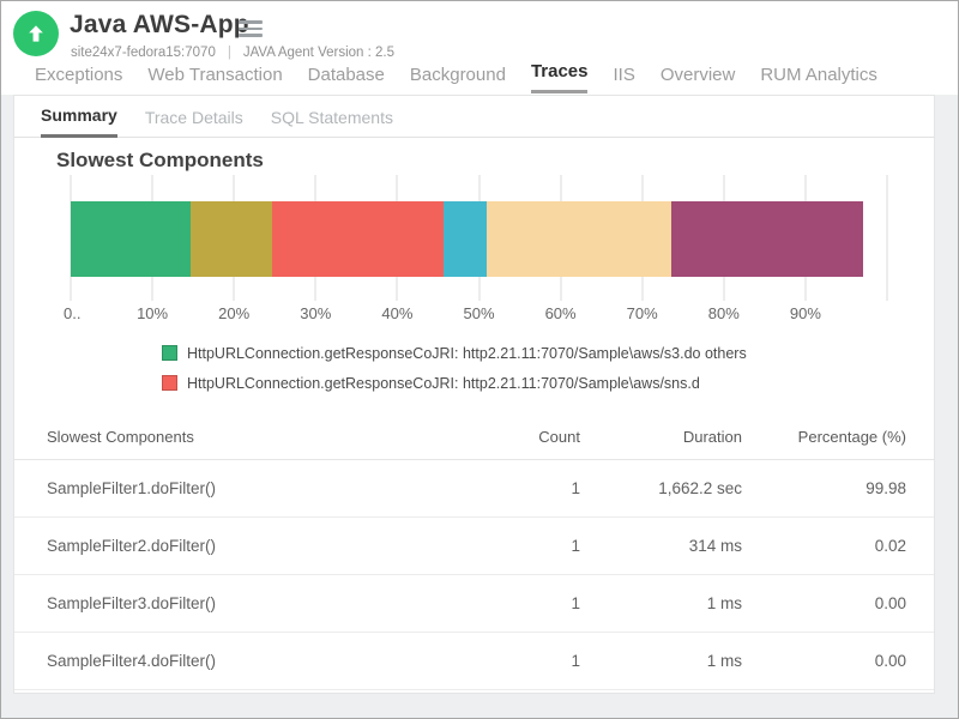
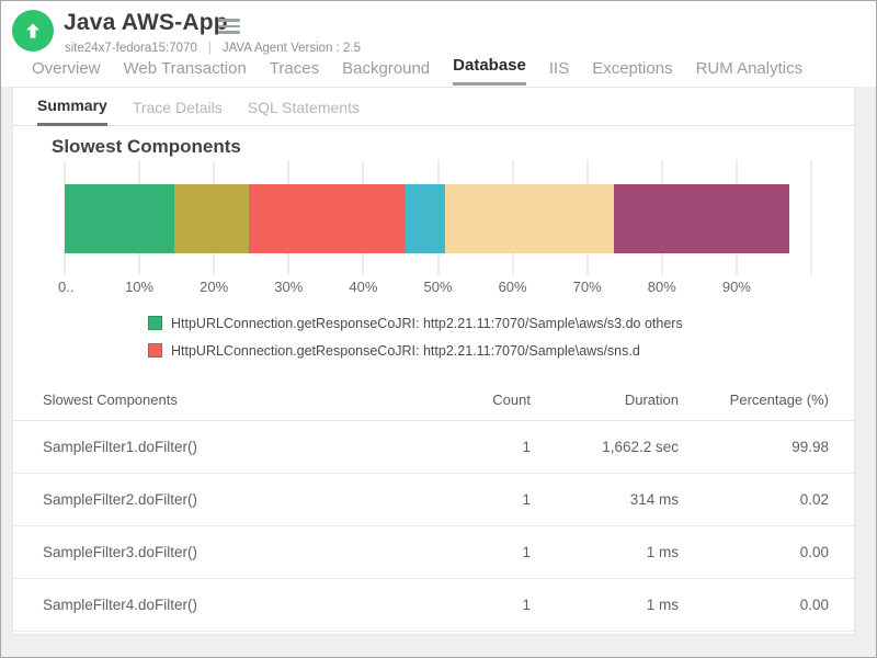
  Java AWS-App
  site24x7-fedora15:7070 | JAVA Agent Version : 2.5
- Exceptions
+ Overview
  Web Transaction
- Database
+ Traces
  Background
- Traces
+ Database
  IIS
- Overview
+ Exceptions
  RUM Analytics
  Summary
  Trace Details
  SQL Statements
  Slowest Components
  0..
  10%
  20%
  30%
  40%
  50%
  60%
  70%
  80%
  90%
  HttpURLConnection.getResponseCoJRI: http2.21.11:7070/Sample\aws/s3.do others
  HttpURLConnection.getResponseCoJRI: http2.21.11:7070/Sample\aws/sns.d
  Slowest Components
  Count
  Duration
  Percentage (%)
  SampleFilter1.doFilter()
  1
  1,662.2 sec
  99.98
  SampleFilter2.doFilter()
  1
  314 ms
  0.02
  SampleFilter3.doFilter()
  1
  1 ms
  0.00
  SampleFilter4.doFilter()
  1
  1 ms
  0.00
